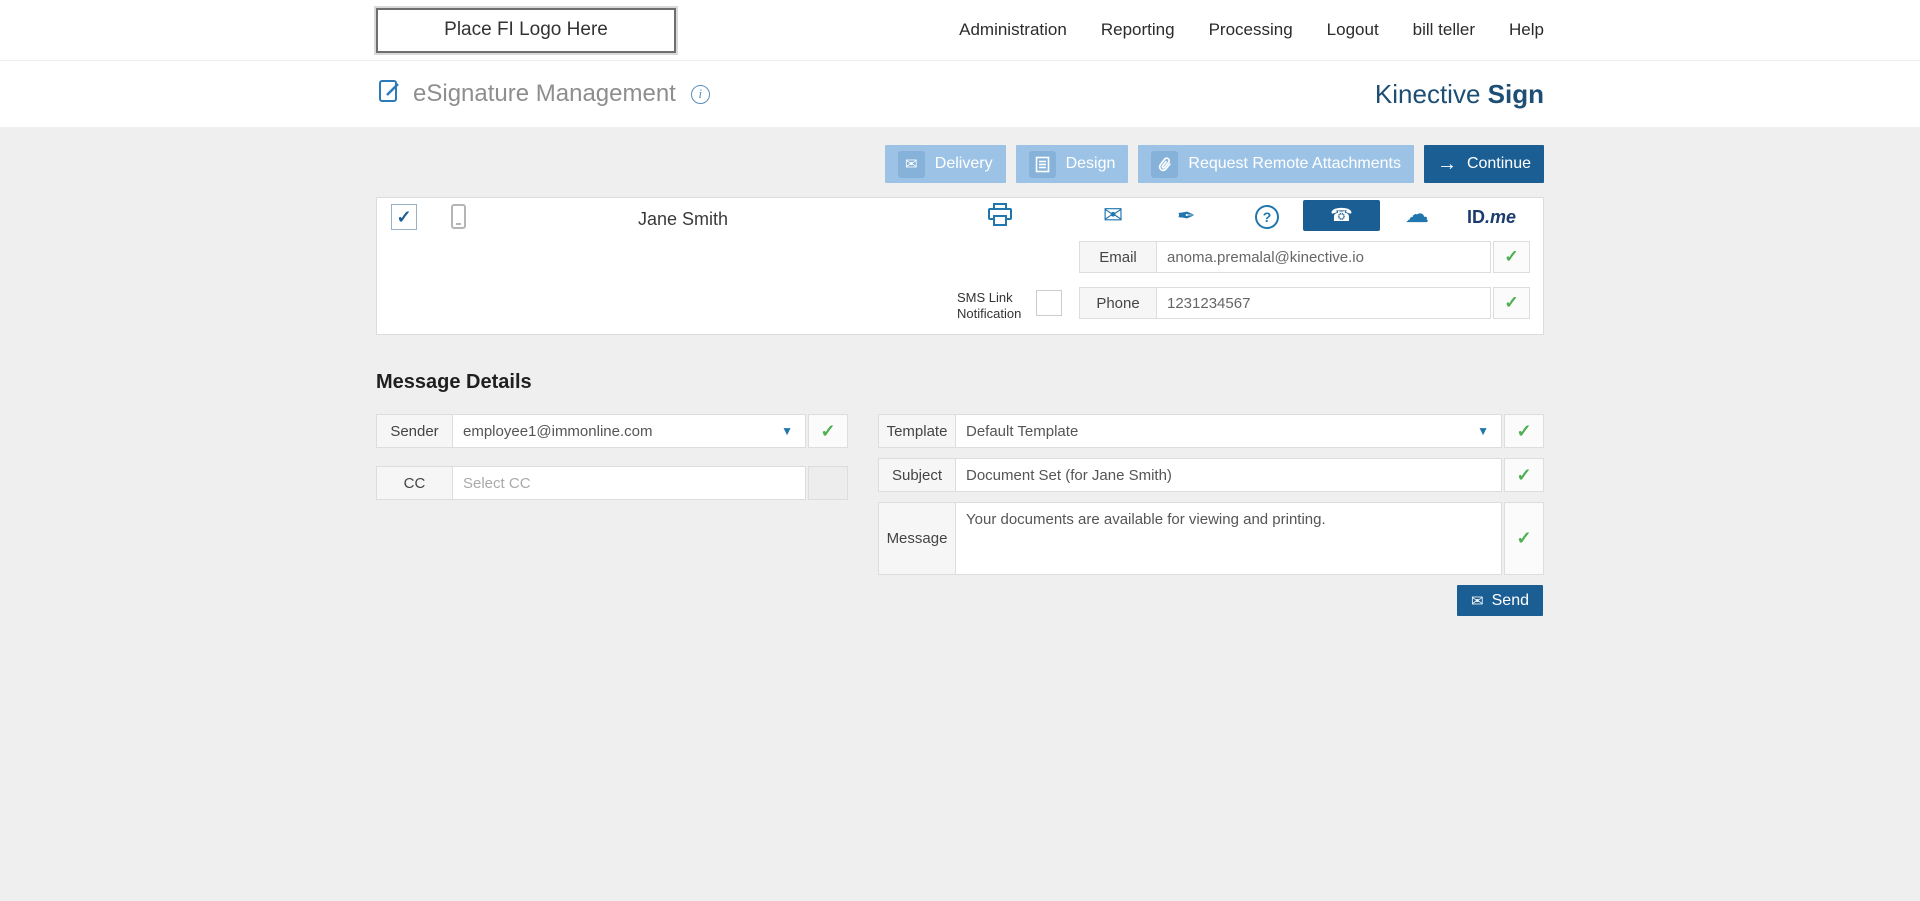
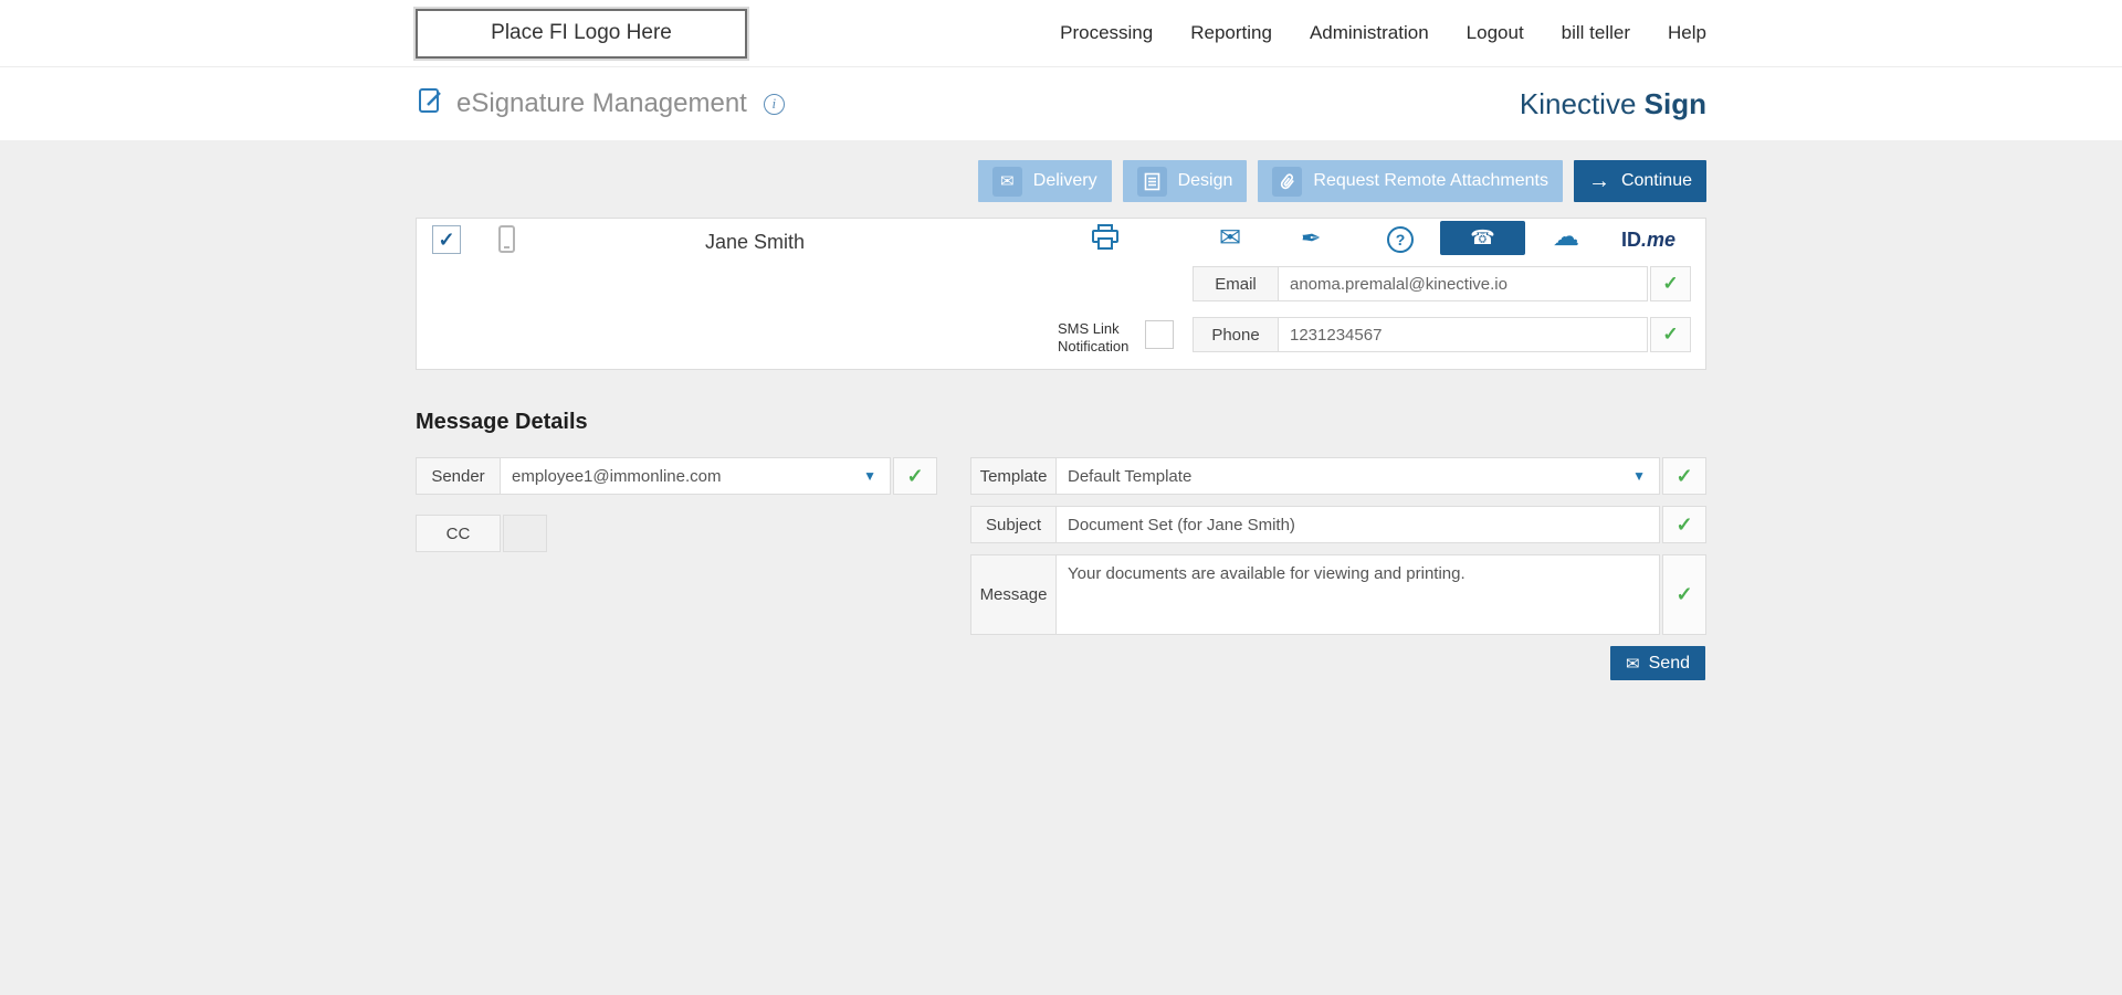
  Place FI Logo Here
- Administration
+ Processing
  Reporting
- Processing
+ Administration
  Logout
  bill teller
  Help
  eSignature Management
  i
  Kinective Sign
  ✉
  Delivery
  Design
  Request Remote Attachments
  →
  Continue
  ✓
  Jane Smith
  ✉
  ✒
  ?
  ☎
  ☁
  ID.me
  Email
  anoma.premalal@kinective.io
  ✓
  SMS Link Notification
  Phone
  1231234567
  ✓
  Message Details
  Sender
  employee1@immonline.com
  ▼
  ✓
  CC
- Select CC
  Template
  Default Template
  ▼
  ✓
  Subject
  Document Set (for Jane Smith)
  ✓
  Message
  Your documents are available for viewing and printing.
  ✓
  ✉
  Send
